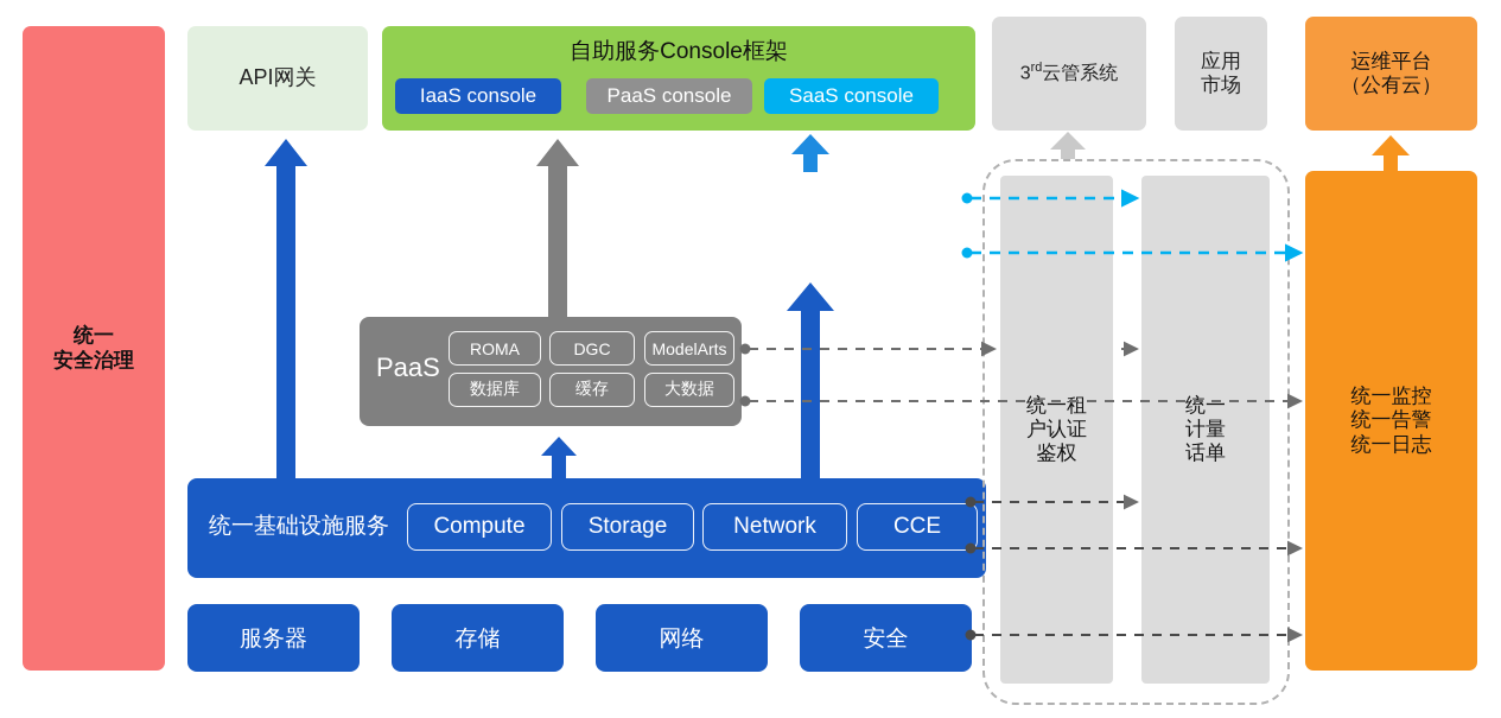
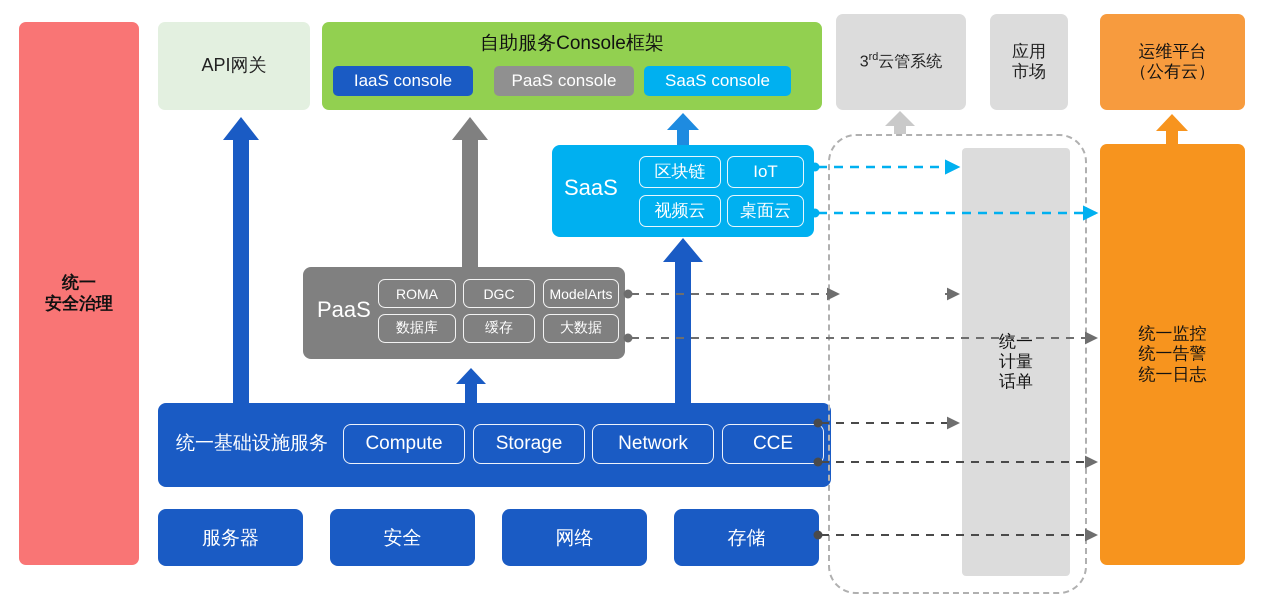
  统一
  安全治理
  API网关
  自助服务Console框架
  IaaS console
  PaaS console
  SaaS console
  3rd云管系统
  应用
  市场
  运维平台
  （公有云）
+ SaaS
+ 区块链
+ IoT
+ 视频云
+ 桌面云
  PaaS
  ROMA
  DGC
  ModelArts
  数据库
  缓存
  大数据
  统一基础设施服务
  Compute
  Storage
  Network
  CCE
  服务器
- 存储
+ 安全
  网络
- 安全
+ 存储
- 统一租
- 户认证
- 鉴权
  统一
  计量
  话单
  统一监控
  统一告警
  统一日志
